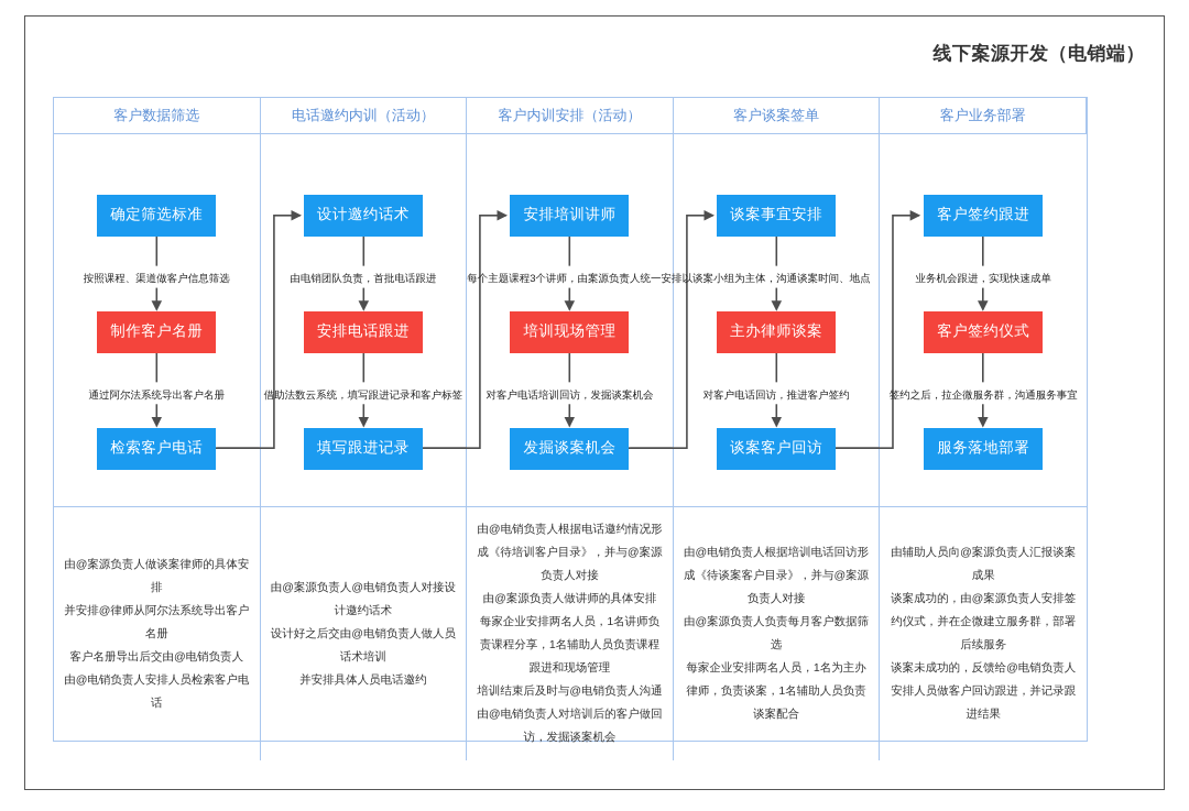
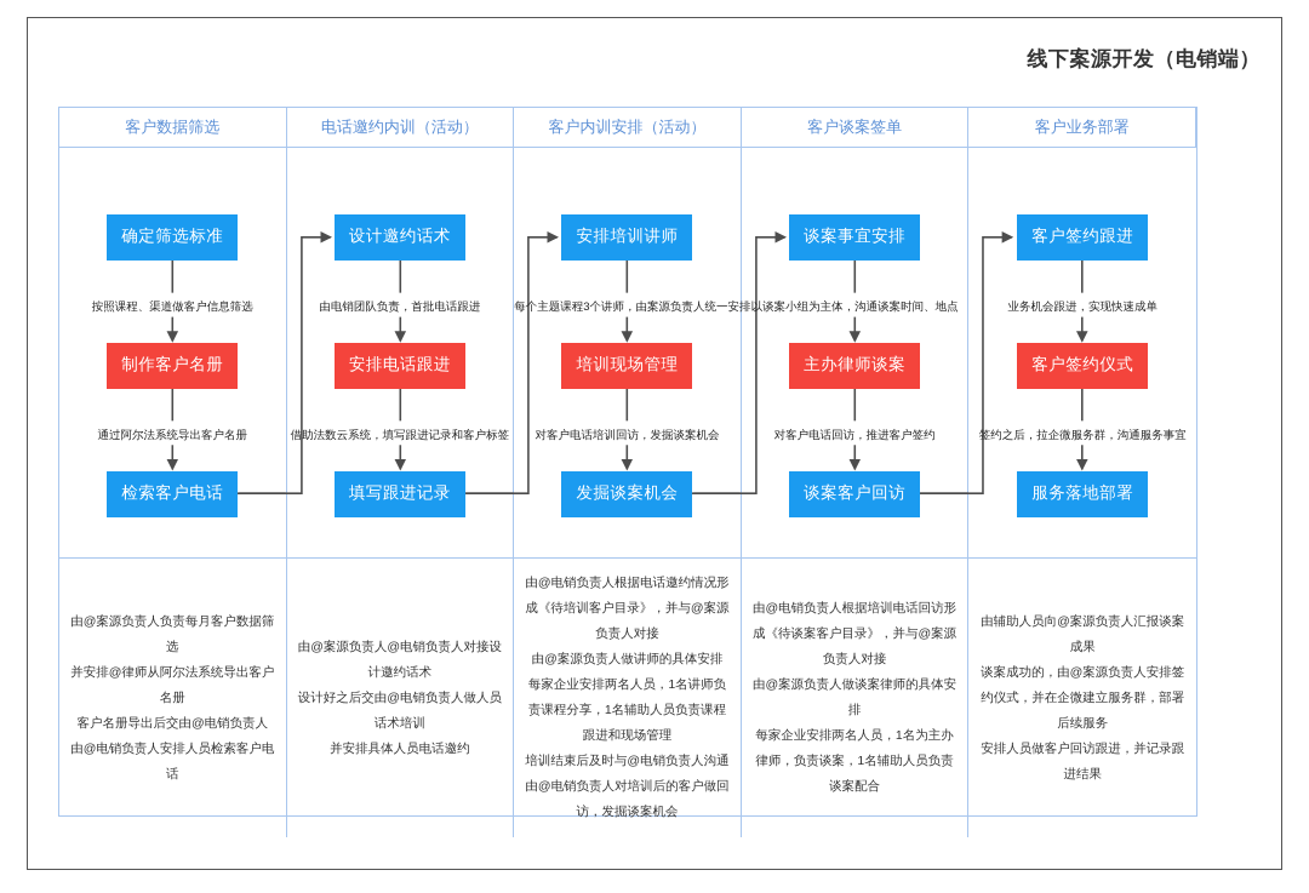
  线下案源开发（电销端）
  客户数据筛选
  电话邀约内训（活动）
  客户内训安排（活动）
  客户谈案签单
  客户业务部署
  确定筛选标准
  制作客户名册
  检索客户电话
  按照课程、渠道做客户信息筛选
  通过阿尔法系统导出客户名册
  设计邀约话术
  安排电话跟进
  填写跟进记录
  由电销团队负责，首批电话跟进
  借助法数云系统，填写跟进记录和客户标签
  安排培训讲师
  培训现场管理
  发掘谈案机会
  每个主题课程3个讲师，由案源负责人统一安
  对客户电话培训回访，发掘谈案机会
  谈案事宜安排
  主办律师谈案
  谈案客户回访
  以谈案小组为主体，沟通谈案时间、地点
  对客户电话回访，推进客户签约
  客户签约跟进
  客户签约仪式
  服务落地部署
  业务机会跟进，实现快速成单
  签约之后，拉企微服务群，沟通服务事宜
- 由@案源负责人做谈案律师的具体安排
+ 由@案源负责人负责每月客户数据筛选
  并安排@律师从阿尔法系统导出客户名册
  客户名册导出后交由@电销负责人
  由@电销负责人安排人员检索客户电话
  由@案源负责人@电销负责人对接设计邀约话术
  设计好之后交由@电销负责人做人员话术培训
  并安排具体人员电话邀约
  由@电销负责人根据电话邀约情况形成《待培训客户目录》，并与@案源负责人对接
  由@案源负责人做讲师的具体安排
  每家企业安排两名人员，1名讲师负责课程分享，1名辅助人员负责课程跟进和现场管理
  培训结束后及时与@电销负责人沟通
  由@电销负责人对培训后的客户做回访，发掘谈案机会
  由@电销负责人根据培训电话回访形成《待谈案客户目录》，并与@案源负责人对接
- 由@案源负责人负责每月客户数据筛选
+ 由@案源负责人做谈案律师的具体安排
  每家企业安排两名人员，1名为主办律师，负责谈案，1名辅助人员负责谈案配合
  由辅助人员向@案源负责人汇报谈案成果
  谈案成功的，由@案源负责人安排签约仪式，并在企微建立服务群，部署后续服务
- 谈案未成功的，反馈给@电销负责人
  安排人员做客户回访跟进，并记录跟进结果
